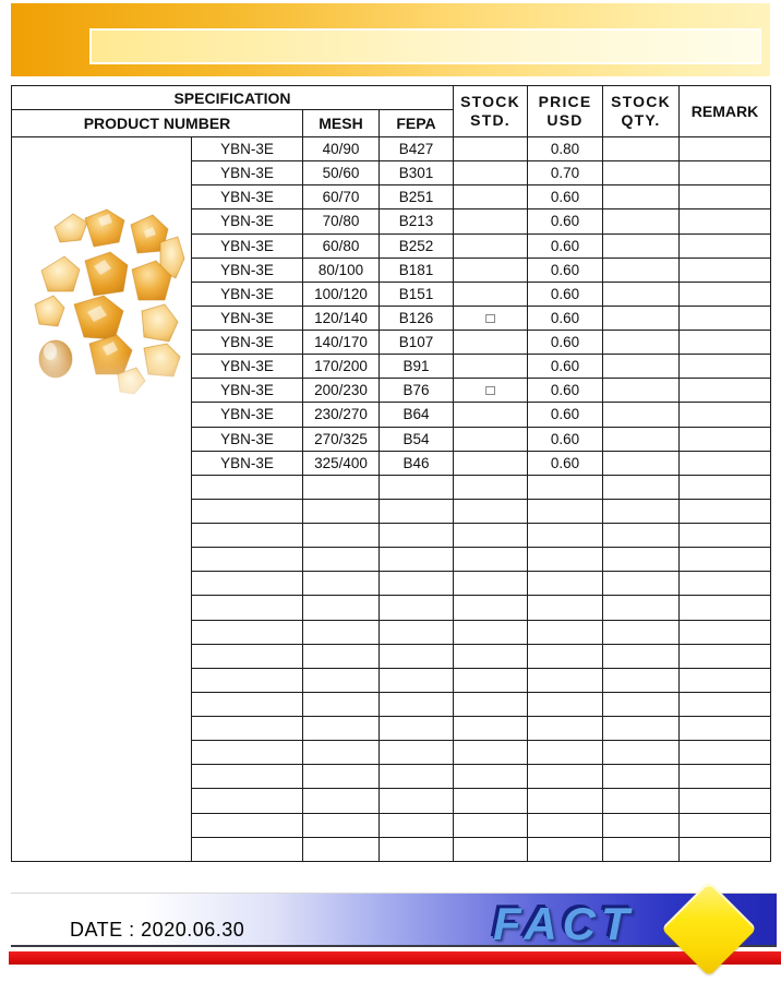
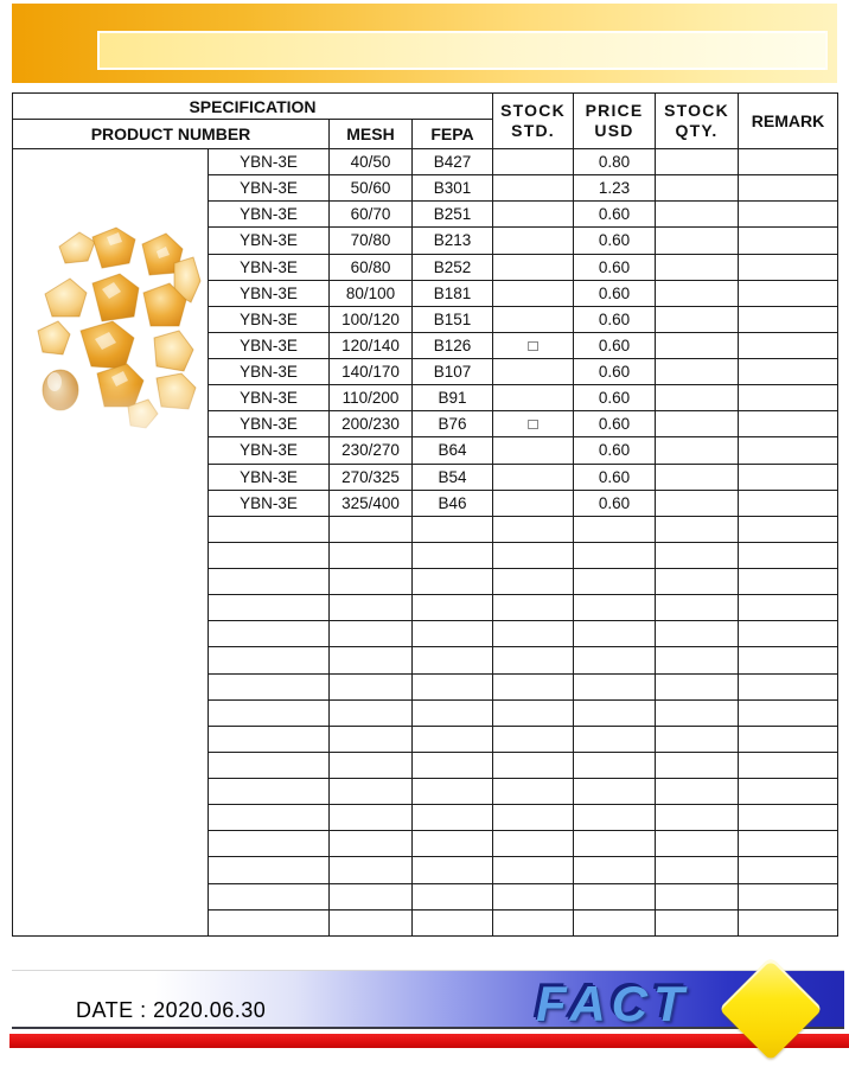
  SPECIFICATION	STOCK STD.	PRICE USD	STOCK QTY.	REMARK
  PRODUCT NUMBER	MESH	FEPA
- 	YBN-3E	40/90	B427		0.80
+ 	YBN-3E	40/50	B427		0.80
- YBN-3E	50/60	B301		0.70
+ YBN-3E	50/60	B301		1.23
  YBN-3E	60/70	B251		0.60
  YBN-3E	70/80	B213		0.60
  YBN-3E	60/80	B252		0.60
  YBN-3E	80/100	B181		0.60
  YBN-3E	100/120	B151		0.60
  YBN-3E	120/140	B126	□	0.60
  YBN-3E	140/170	B107		0.60
- YBN-3E	170/200	B91		0.60
+ YBN-3E	110/200	B91		0.60
  YBN-3E	200/230	B76	□	0.60
  YBN-3E	230/270	B64		0.60
  YBN-3E	270/325	B54		0.60
  YBN-3E	325/400	B46		0.60
  DATE : 2020.06.30
  FACT
